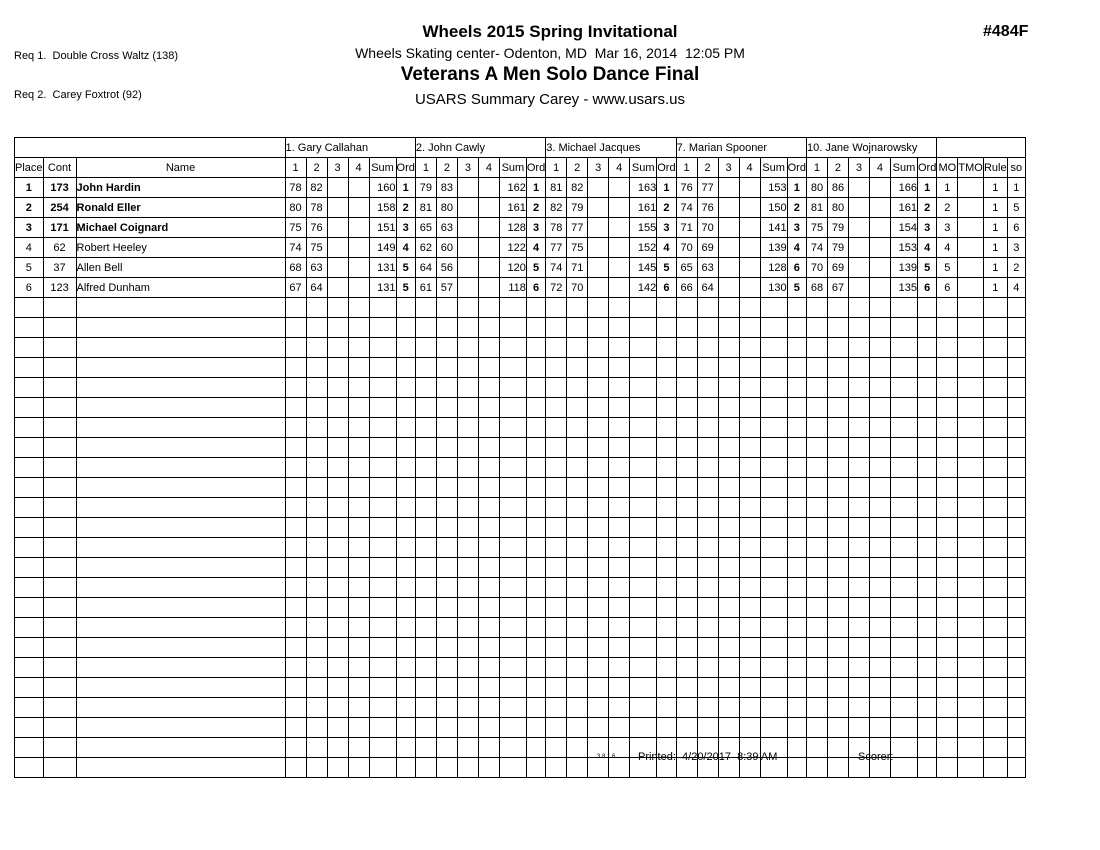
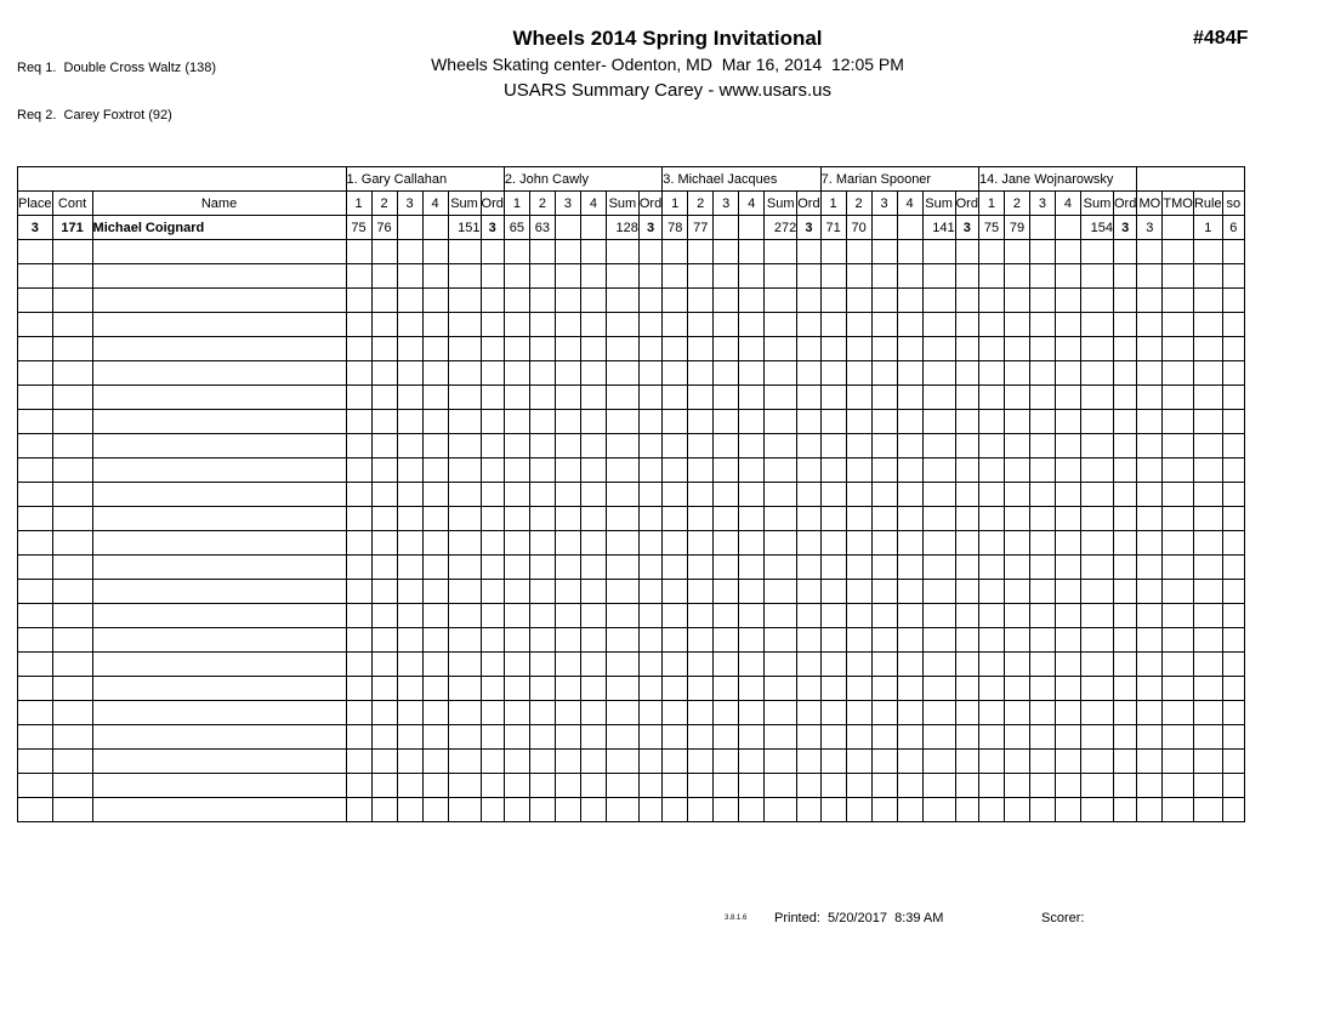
  Req 1. Double Cross Waltz (138)
  Req 2. Carey Foxtrot (92)
  #484F
- Wheels 2015 Spring Invitational
+ Wheels 2014 Spring Invitational
  Wheels Skating center- Odenton, MD Mar 16, 2014 12:05 PM
- Veterans A Men Solo Dance Final
  USARS Summary Carey - www.usars.us
- 	1. Gary Callahan	2. John Cawly	3. Michael Jacques	7. Marian Spooner	10. Jane Wojnarowsky
+ 	1. Gary Callahan	2. John Cawly	3. Michael Jacques	7. Marian Spooner	14. Jane Wojnarowsky
  Place	Cont	Name	1	2	3	4	Sum	Ord	1	2	3	4	Sum	Ord	1	2	3	4	Sum	Ord	1	2	3	4	Sum	Ord	1	2	3	4	Sum	Ord	MO	TMO	Rule	so
- 1	173	John Hardin	78	82			160	1	79	83			162	1	81	82			163	1	76	77			153	1	80	86			166	1	1		1	1
- 2	254	Ronald Eller	80	78			158	2	81	80			161	2	82	79			161	2	74	76			150	2	81	80			161	2	2		1	5
- 3	171	Michael Coignard	75	76			151	3	65	63			128	3	78	77			155	3	71	70			141	3	75	79			154	3	3		1	6
+ 3	171	Michael Coignard	75	76			151	3	65	63			128	3	78	77			272	3	71	70			141	3	75	79			154	3	3		1	6
- 4	62	Robert Heeley	74	75			149	4	62	60			122	4	77	75			152	4	70	69			139	4	74	79			153	4	4		1	3
- 5	37	Allen Bell	68	63			131	5	64	56			120	5	74	71			145	5	65	63			128	6	70	69			139	5	5		1	2
- 6	123	Alfred Dunham	67	64			131	5	61	57			118	6	72	70			142	6	66	64			130	5	68	67			135	6	6		1	4
- Printed: 4/20/2017 8:39 AM
+ Printed: 5/20/2017 8:39 AM
  Scorer:
